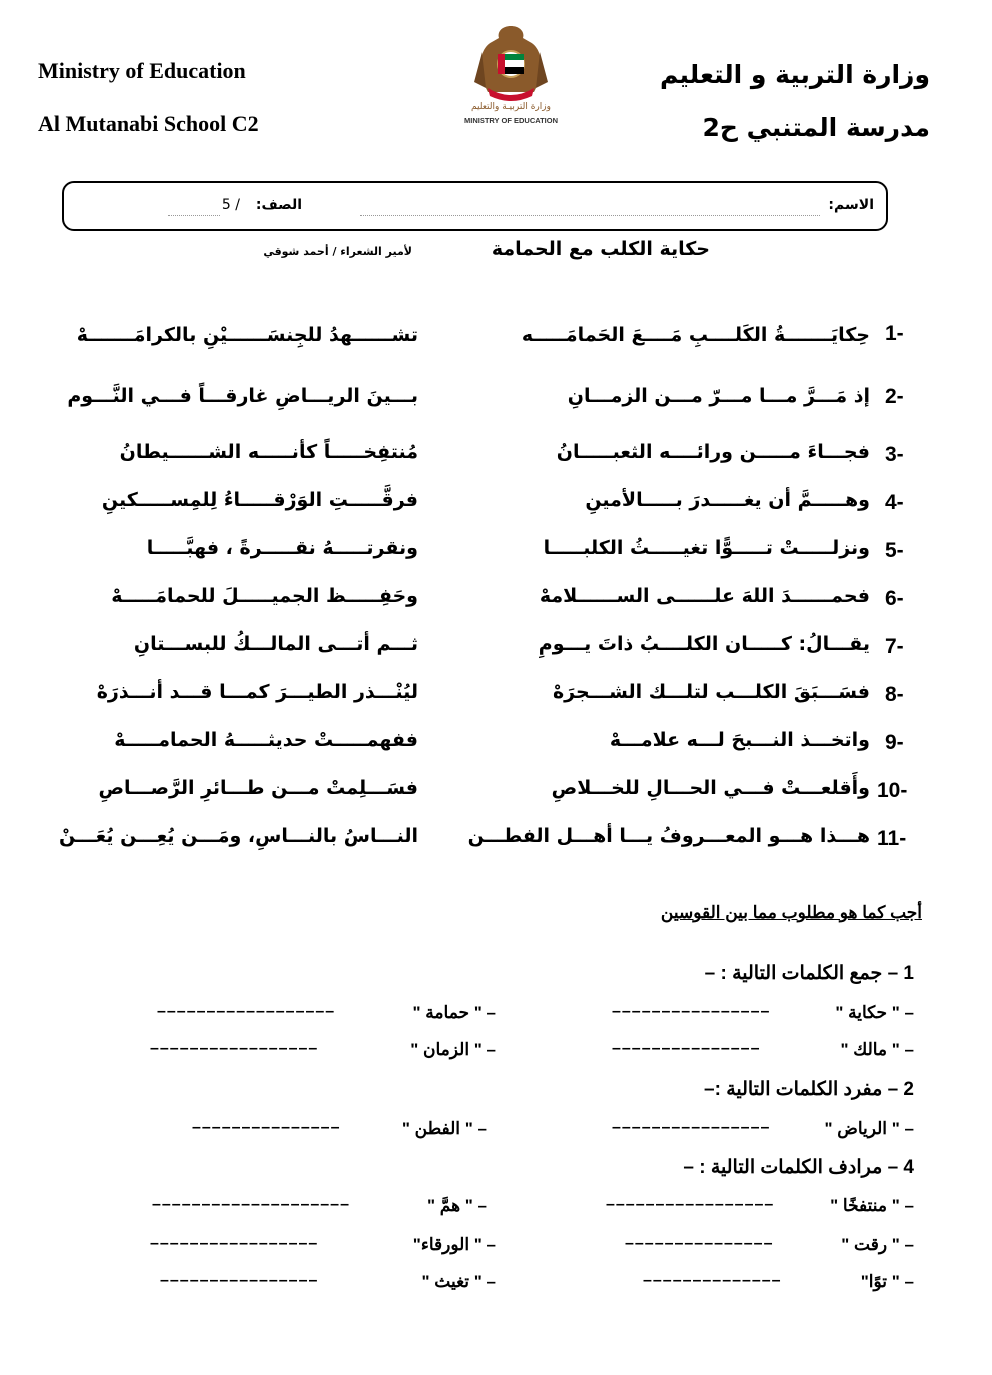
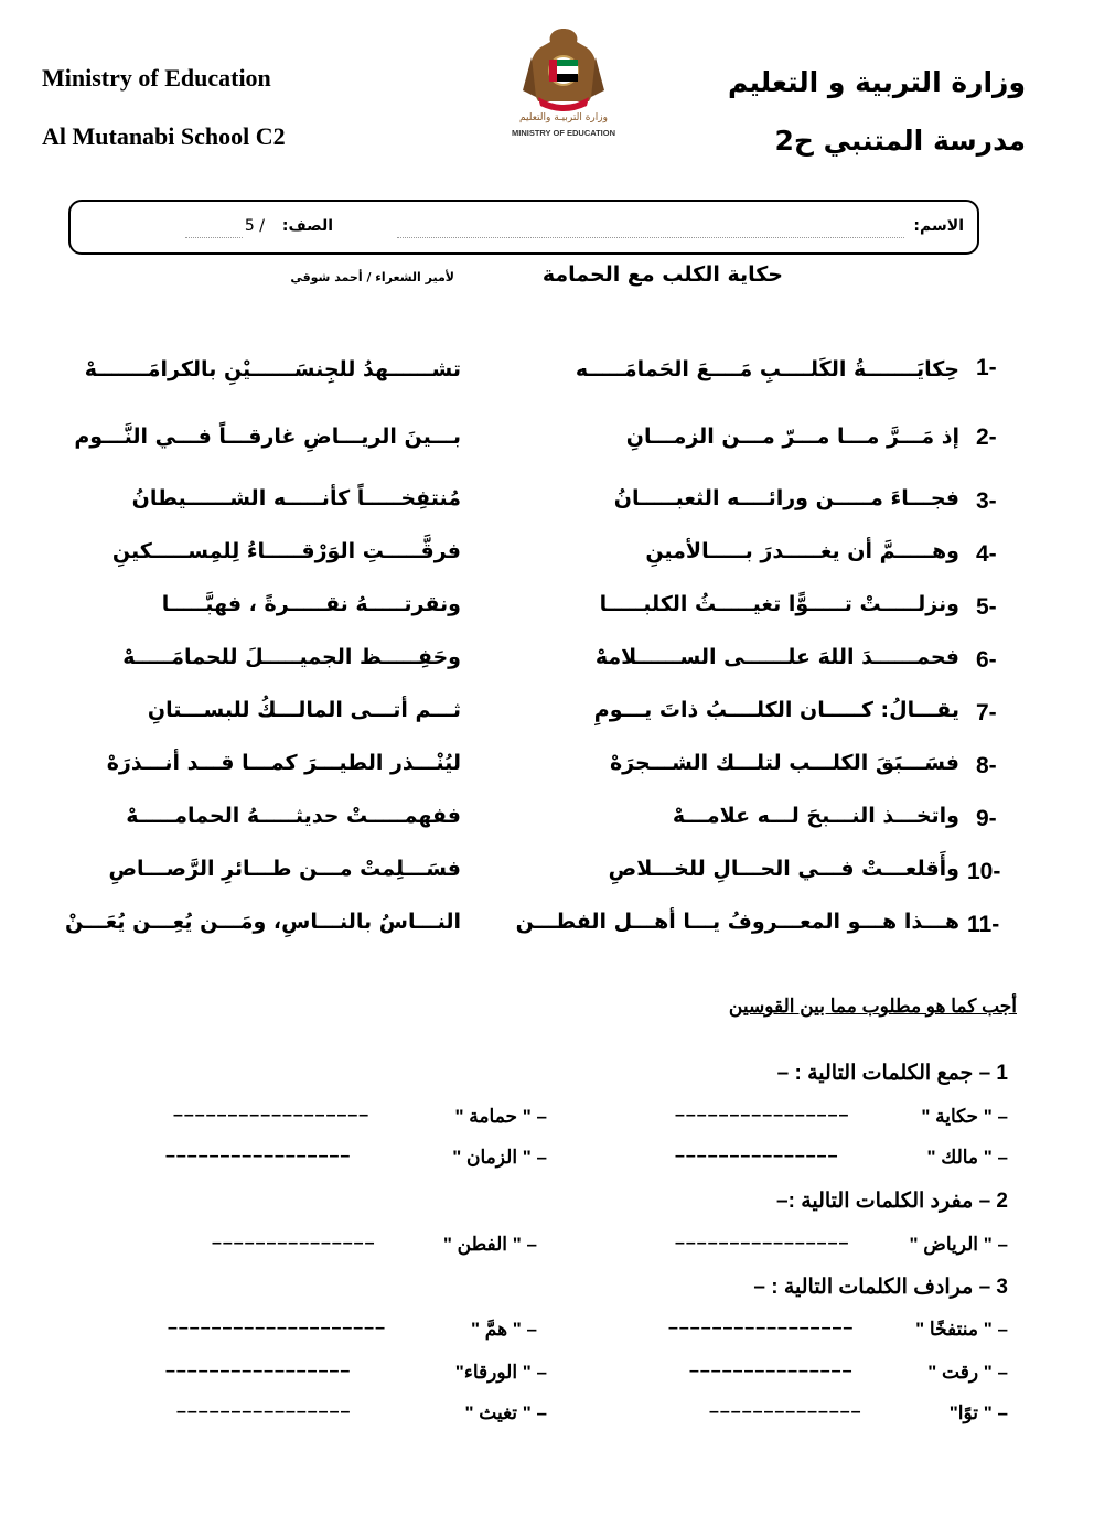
  Ministry of Education
  Al Mutanabi School C2
  وزارة التربية و التعليم
  مدرسة المتنبي ح2
  وزارة التربيـة والتعليم
  MINISTRY OF EDUCATION
  الاسم:
  الصف:
  5 /
  حكاية الكلب مع الحمامة
  لأمير الشعراء / أحمد شوقي
  1-
  حِكايَـــــــةُ الكَلــــبِ مَــــعَ الحَمامَـــــه
  تشــــــهدُ للجِنسَــــــيْنِ بالكرامَـــــــهْ
  2-
  إذ مَـــرَّ مـــا مـــرّ مـــن الزمـــانِ
  بـــينَ الريـــاضِ غارقـــاً فـــي النَّـــوم
  3-
  فجـــاءَ مـــــن ورائــــه الثعبـــــانُ
  مُنتفِخـــــاً كأنـــــه الشــــــيطانُ
  4-
  وهـــــمَّ أن يغـــــدرَ بـــــالأمينِ
  فرقَّـــــتِ الوَرْقـــــاءُ لِلمِســـــكينِ
  5-
  ونزلـــــتْ تـــــوًّا تغيـــــثُ الكلبـــــا
  ونقرتـــــهُ نقـــــرةً ، فهبَّـــــا
  6-
  فحمــــــدَ اللهَ علــــــى الســــــلامهْ
  وحَفِـــــظ الجميـــــلَ للحمامَـــــهْ
  7-
  يقـــالُ: كـــــان الكلــــبُ ذاتَ يـــومِ
  ثـــم أتـــى المالـــكُ للبســـتانِ
  8-
  فسَـــبَقَ الكلـــب لتلـــك الشـــجرَهْ
  ليُنْـــذر الطيـــرَ كمـــا قـــد أنـــذرَهْ
  9-
  واتخـــذ النـــبحَ لـــه علامـــهْ
  ففهمـــــتْ حديثـــــهُ الحمامـــــهْ
  10-
  وأَقلعـــتْ فـــي الحـــالِ للخـــلاصِ
  فسَـــلِمتْ مـــن طـــائرِ الرَّصـــاصِ
  11-
  هـــذا هـــو المعـــروفُ يـــا أهـــل الفطـــن
  النـــاسُ بالنـــاسِ، ومَـــن يُعِـــن يُعَـــنْ
  أجب كما هو مطلوب مما بين القوسين
  1 – جمع الكلمات التالية : –
  – " حكاية "
  ––––––––––––––––
  – " حمامة "
  ––––––––––––––––––
  – " مالك "
  –––––––––––––––
  – " الزمان "
  –––––––––––––––––
  2 – مفرد الكلمات التالية :–
  – " الرياض "
  ––––––––––––––––
  – " الفطن "
  –––––––––––––––
- 4 – مرادف الكلمات التالية : –
+ 3 – مرادف الكلمات التالية : –
  – " منتفخًا "
  –––––––––––––––––
  – " همَّ "
  ––––––––––––––––––––
  – " رقت "
  –––––––––––––––
  – " الورقاء"
  –––––––––––––––––
  – " توًا"
  ––––––––––––––
  – " تغيث "
  ––––––––––––––––
